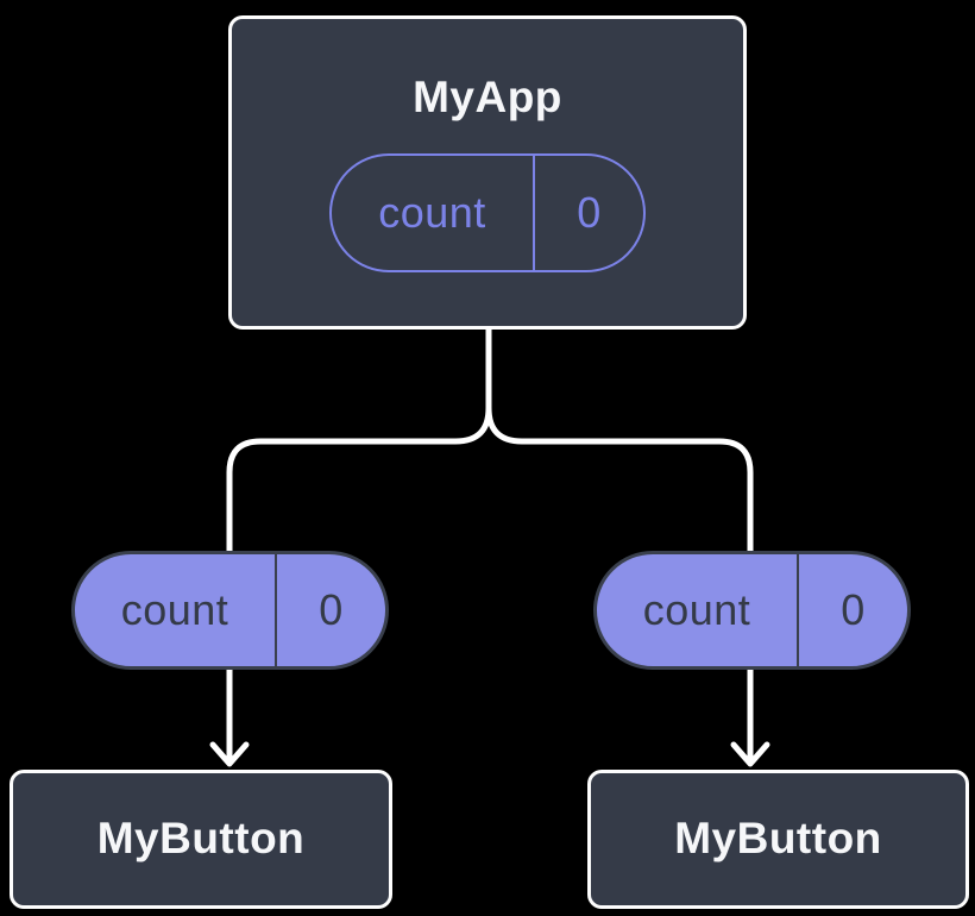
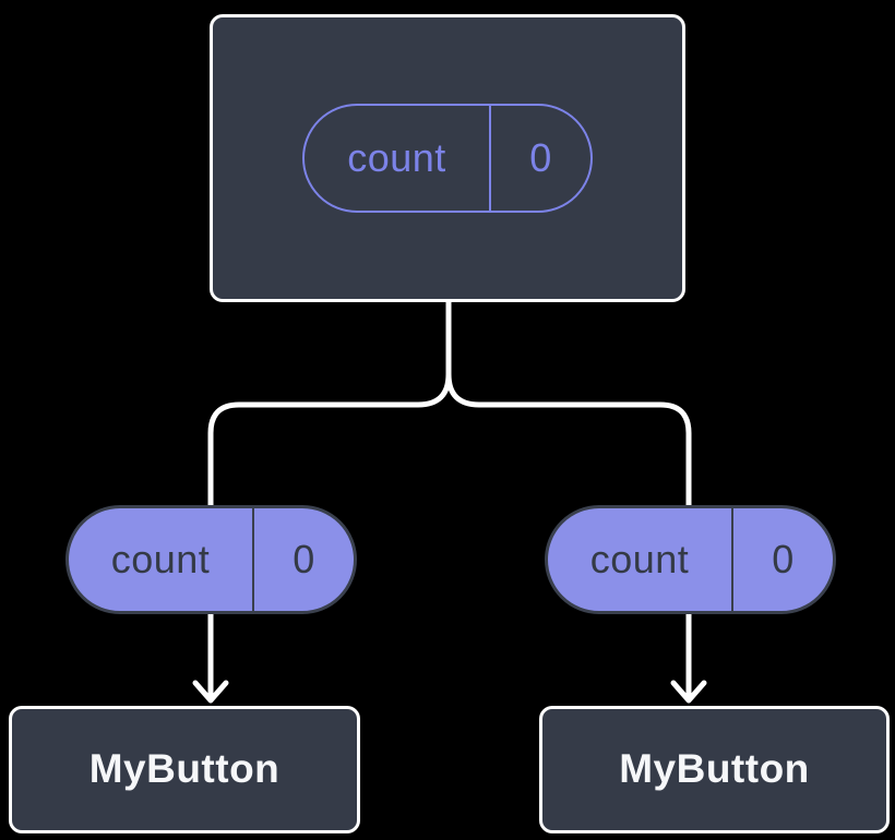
- MyApp
  count
  0
  count
  0
  count
  0
  MyButton
  MyButton
